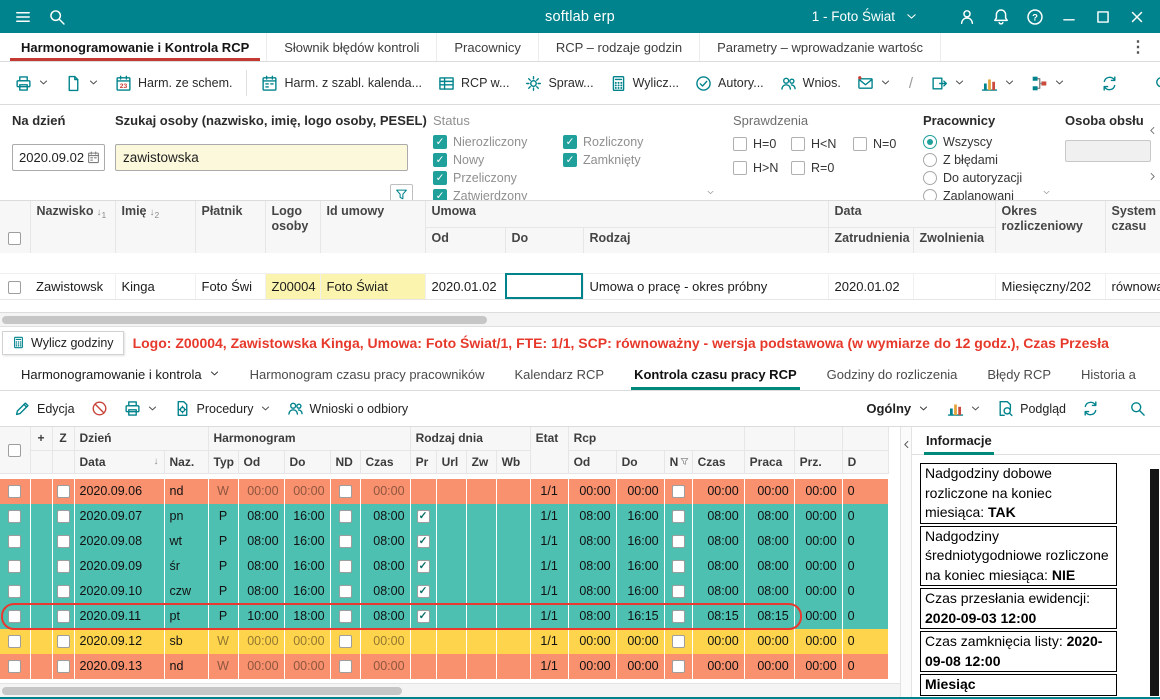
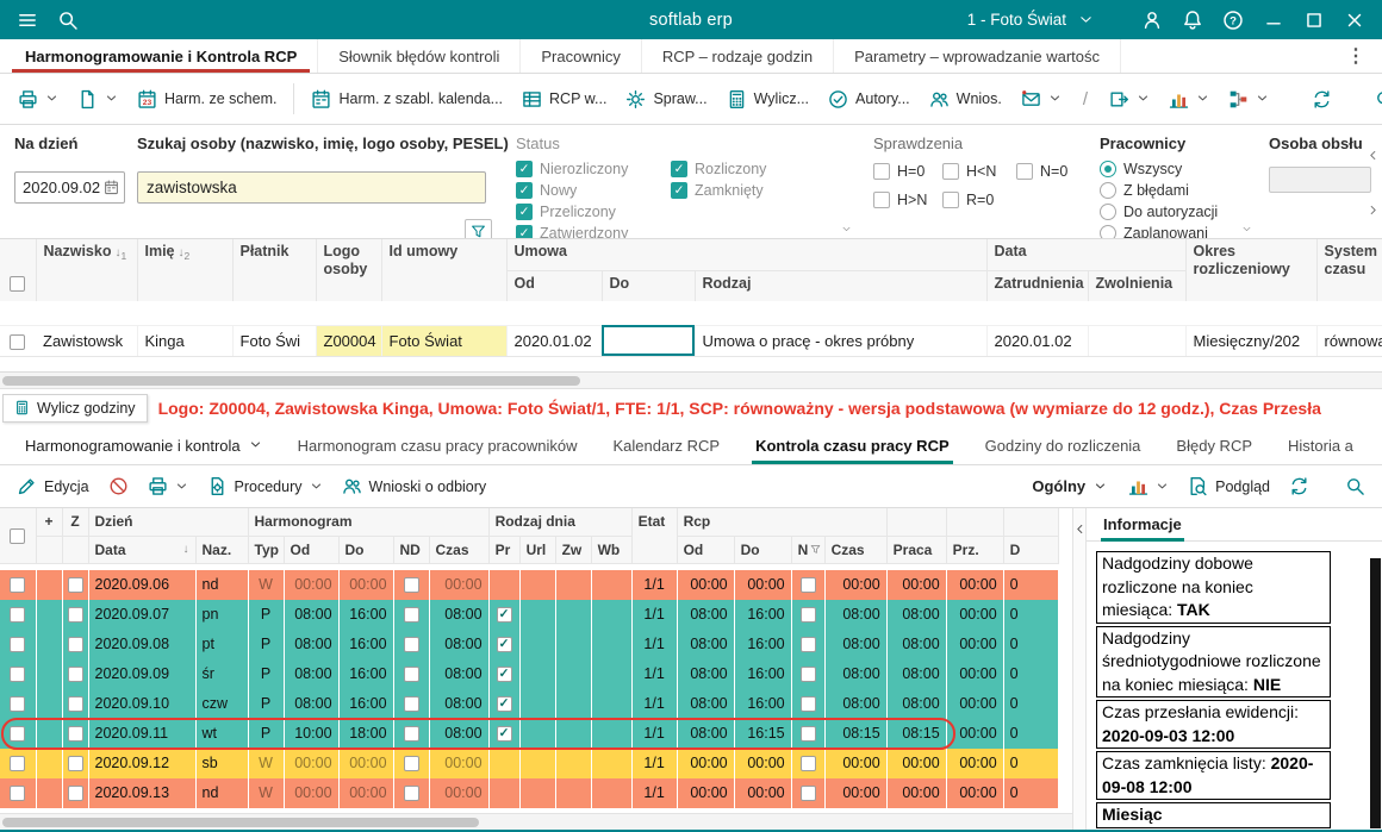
  softlab erp
  1 - Foto Świat
  ?
  Harmonogramowanie i Kontrola RCP
  Słownik błędów kontroli
  Pracownicy
  RCP – rodzaje godzin
  Parametry – wprowadzanie wartośc
  ⋮
  Harm. ze schem.
  Harm. z szabl. kalenda...
  RCP w...
  Spraw...
  Wylicz...
  Autory...
  Wnios.
  /
  Na dzień
  2020.09.02
  Szukaj osoby (nazwisko, imię, logo osoby, PESEL)
  zawistowska
  Status
  Nierozliczony
  Nowy
  Przeliczony
  Zatwierdzony
  Rozliczony
  Zamknięty
  Sprawdzenia
  H=0
  H<N
  N=0
  H>N
  R=0
  Pracownicy
  Wszyscy
  Z błędami
  Do autoryzacji
  Zaplanowani
  Osoba obsłu
  	Nazwisko ↓1	Imię ↓2	Płatnik	Logo osoby	Id umowy	Umowa	Data	Okres rozliczeniowy	System czasu
  Od	Do	Rodzaj	Zatrudnienia	Zwolnienia
  	Zawistowsk	Kinga	Foto Świ	Z00004	Foto Świat	2020.01.02		Umowa o pracę - okres próbny	2020.01.02		Miesięczny/202	równow
  Wylicz godziny
  Logo: Z00004, Zawistowska Kinga, Umowa: Foto Świat/1, FTE: 1/1, SCP: równoważny - wersja podstawowa (w wymiarze do 12 godz.), Czas Przesła
  Harmonogramowanie i kontrola
  Harmonogram czasu pracy pracowników
  Kalendarz RCP
  Kontrola czasu pracy RCP
  Godziny do rozliczenia
  Błędy RCP
  Historia a
  Edycja
  Procedury
  Wnioski o odbiory
  Ogólny
  Podgląd
  	+	Z	Dzień	Harmonogram	Rodzaj dnia	Etat	Rcp
  		Data ↓	Naz.	Typ	Od	Do	ND	Czas	Pr	Url	Zw	Wb	Od	Do	N	Czas	Praca	Prz.	D
  			2020.09.06	nd	W	00:00	00:00		00:00					1/1	00:00	00:00		00:00	00:00	00:00	0
  			2020.09.07	pn	P	08:00	16:00		08:00	✓				1/1	08:00	16:00		08:00	08:00	00:00	0
- 			2020.09.08	wt	P	08:00	16:00		08:00	✓				1/1	08:00	16:00		08:00	08:00	00:00	0
+ 			2020.09.08	pt	P	08:00	16:00		08:00	✓				1/1	08:00	16:00		08:00	08:00	00:00	0
  			2020.09.09	śr	P	08:00	16:00		08:00	✓				1/1	08:00	16:00		08:00	08:00	00:00	0
  			2020.09.10	czw	P	08:00	16:00		08:00	✓				1/1	08:00	16:00		08:00	08:00	00:00	0
- 			2020.09.11	pt	P	10:00	18:00		08:00	✓				1/1	08:00	16:15		08:15	08:15	00:00	0
+ 			2020.09.11	wt	P	10:00	18:00		08:00	✓				1/1	08:00	16:15		08:15	08:15	00:00	0
  			2020.09.12	sb	W	00:00	00:00		00:00					1/1	00:00	00:00		00:00	00:00	00:00	0
  			2020.09.13	nd	W	00:00	00:00		00:00					1/1	00:00	00:00		00:00	00:00	00:00	0
  Informacje
  Nadgodziny dobowe rozliczone na koniec miesiąca: TAK
  Nadgodziny średniotygodniowe rozliczone na koniec miesiąca: NIE
  Czas przesłania ewidencji: 2020-09-03 12:00
  Czas zamknięcia listy: 2020-09-08 12:00
  Miesiąc
